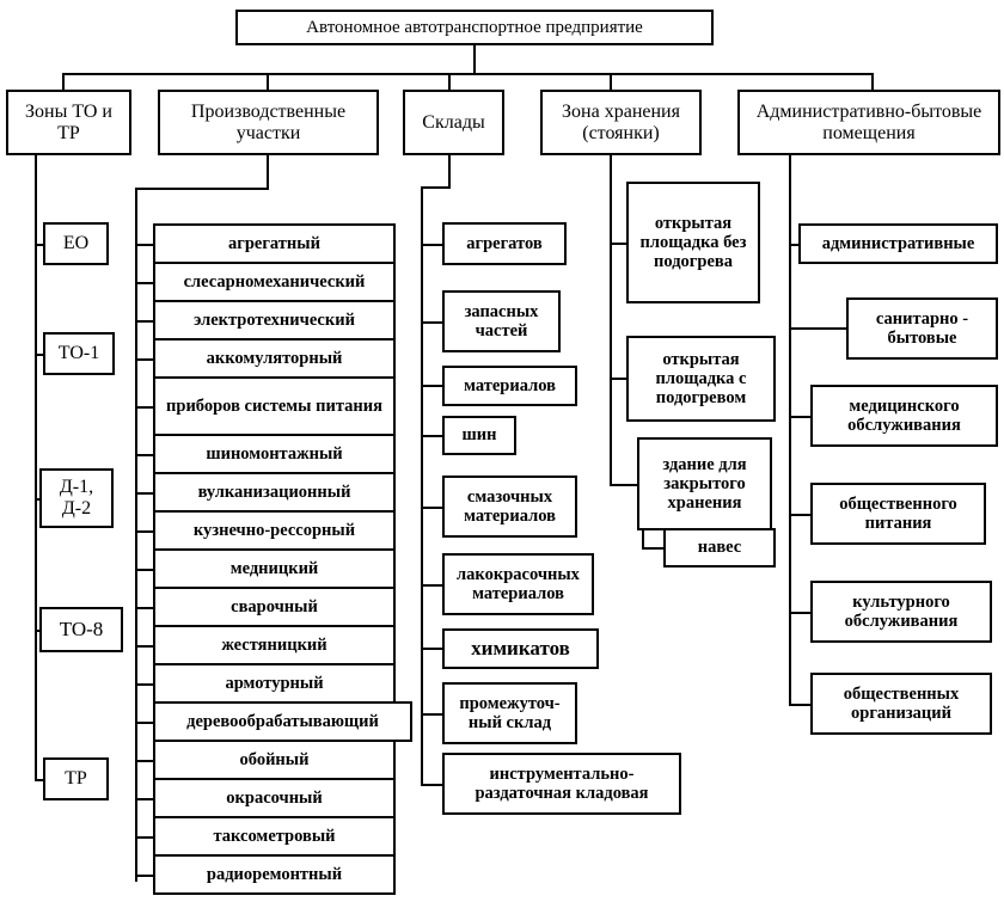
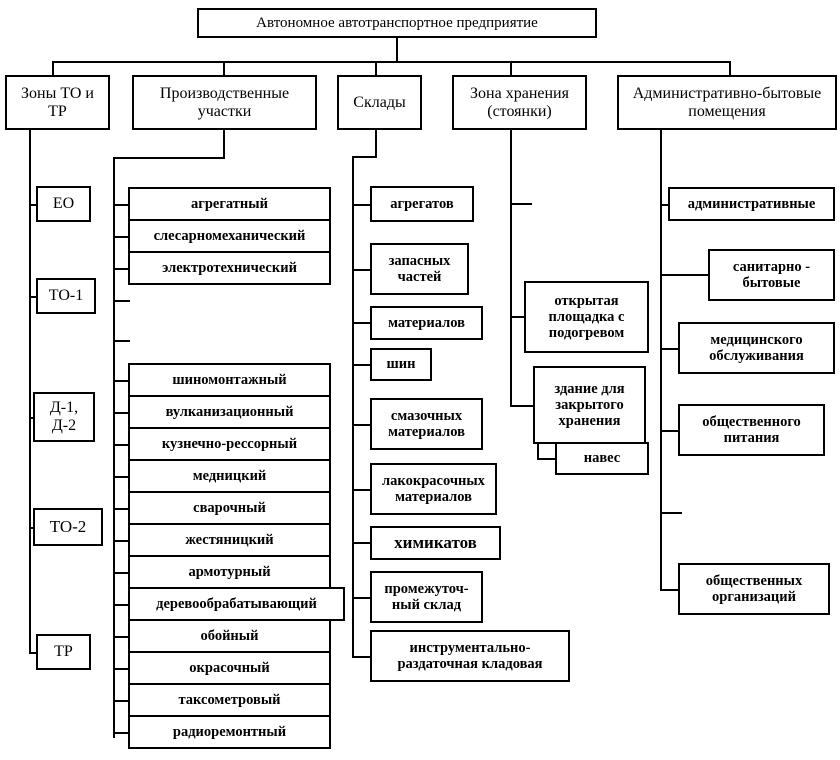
  Автономное автотранспортное предприятие
  Зоны ТО и ТР
  Производственные участки
  Склады
  Зона хранения (стоянки)
  Административно-бытовые помещения
  ЕО
  ТО-1
  Д-1, Д-2
- ТО-8
+ ТО-2
  ТР
  агрегатный
  слесарномеханический
  электротехнический
- аккомуляторный
- приборов системы питания
  шиномонтажный
  вулканизационный
  кузнечно-рессорный
  медницкий
  сварочный
  жестяницкий
  армотурный
  деревообрабатывающий
  обойный
  окрасочный
  таксометровый
  радиоремонтный
  агрегатов
  запасных частей
  материалов
  шин
  смазочных материалов
  лакокрасочных материалов
  химикатов
  промежуточ-ный склад
  инструментально-раздаточная кладовая
- открытая площадка без подогрева
  открытая площадка с подогревом
  здание для закрытого хранения
  навес
  административные
  санитарно - бытовые
  медицинского обслуживания
  общественного питания
- культурного обслуживания
  общественных организаций
